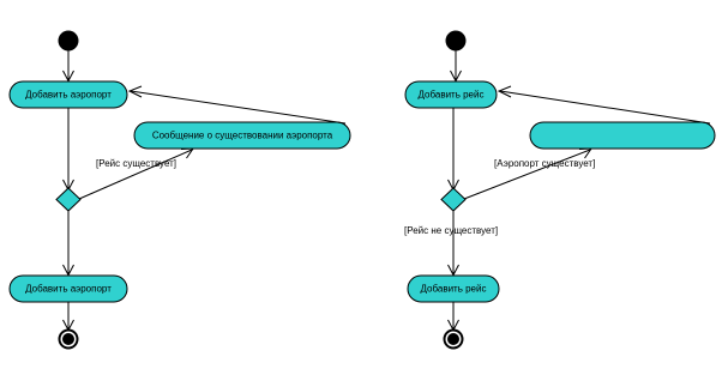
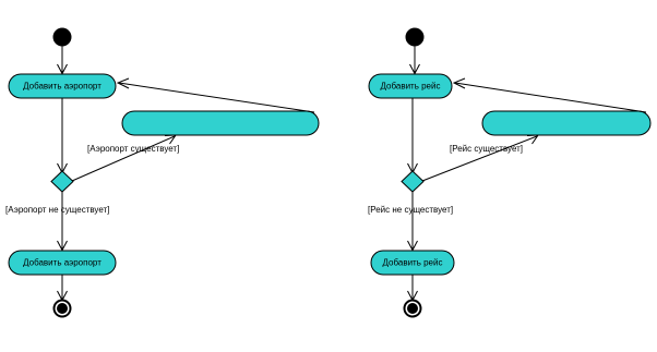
  Добавить аэропорт
- Сообщение о существовании аэропорта
- [Рейс существует]
+ [Аэропорт существует]
+ [Аэропорт не существует]
  Добавить аэропорт
  Добавить рейс
- [Аэропорт существует]
+ [Рейс существует]
  [Рейс не существует]
  Добавить рейс
